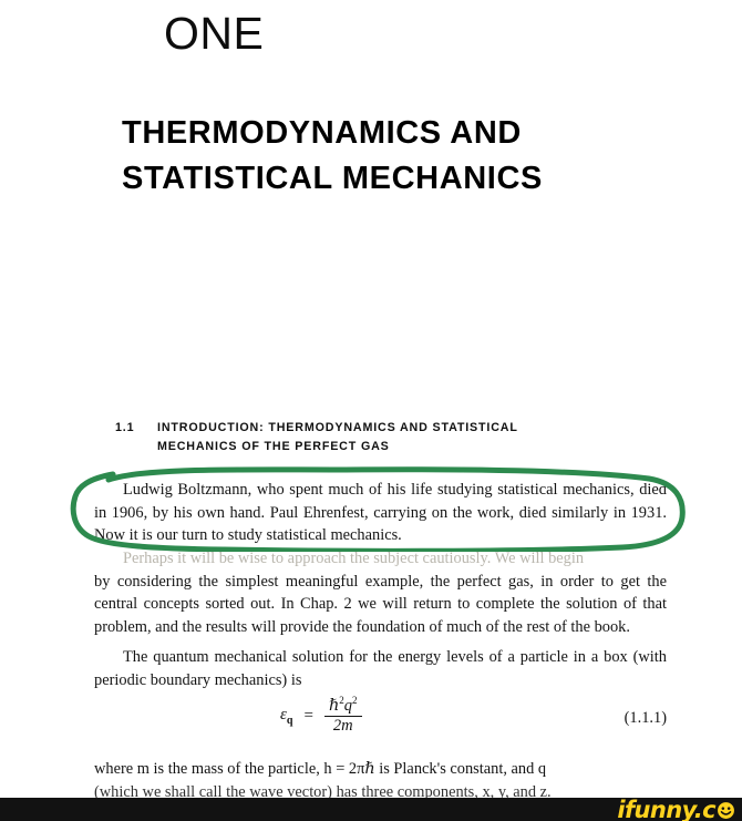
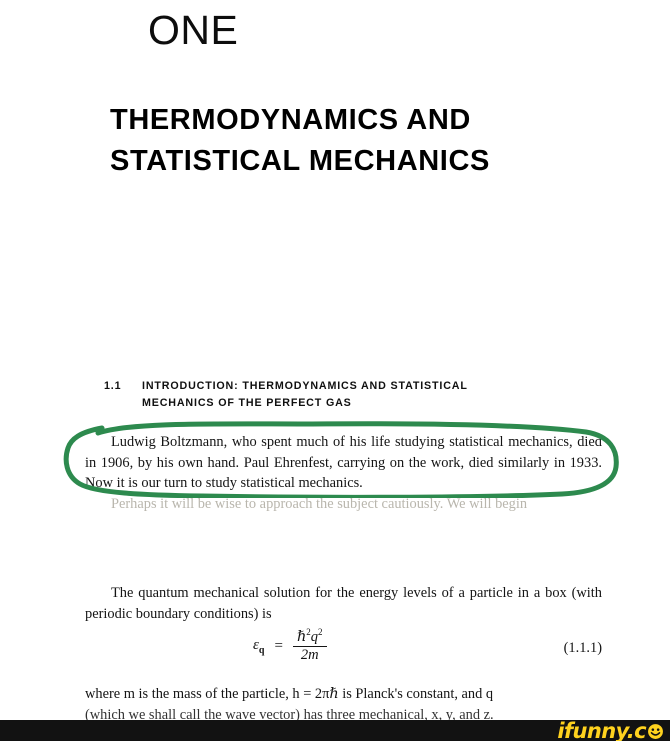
  ONE
  THERMODYNAMICS AND
  STATISTICAL MECHANICS
  1.1 INTRODUCTION: THERMODYNAMICS AND STATISTICAL
  MECHANICS OF THE PERFECT GAS
- Ludwig Boltzmann, who spent much of his life studying statistical mechanics, died in 1906, by his own hand. Paul Ehrenfest, carrying on the work, died similarly in 1931. Now it is our turn to study statistical mechanics.
+ Ludwig Boltzmann, who spent much of his life studying statistical mechanics, died in 1906, by his own hand. Paul Ehrenfest, carrying on the work, died similarly in 1933. Now it is our turn to study statistical mechanics.
  Perhaps it will be wise to approach the subject cautiously. We will begin
- by considering the simplest meaningful example, the perfect gas, in order to get the central concepts sorted out. In Chap. 2 we will return to complete the solution of that problem, and the results will provide the foundation of much of the rest of the book.
- The quantum mechanical solution for the energy levels of a particle in a box (with periodic boundary mechanics) is
+ The quantum mechanical solution for the energy levels of a particle in a box (with periodic boundary conditions) is
  εq
  =
  ℏ2q2
  2m
  (1.1.1)
  where m is the mass of the particle, h = 2πℏ is Planck's constant, and q
- (which we shall call the wave vector) has three components, x, y, and z.
+ (which we shall call the wave vector) has three mechanical, x, y, and z.
  ifunny.c
